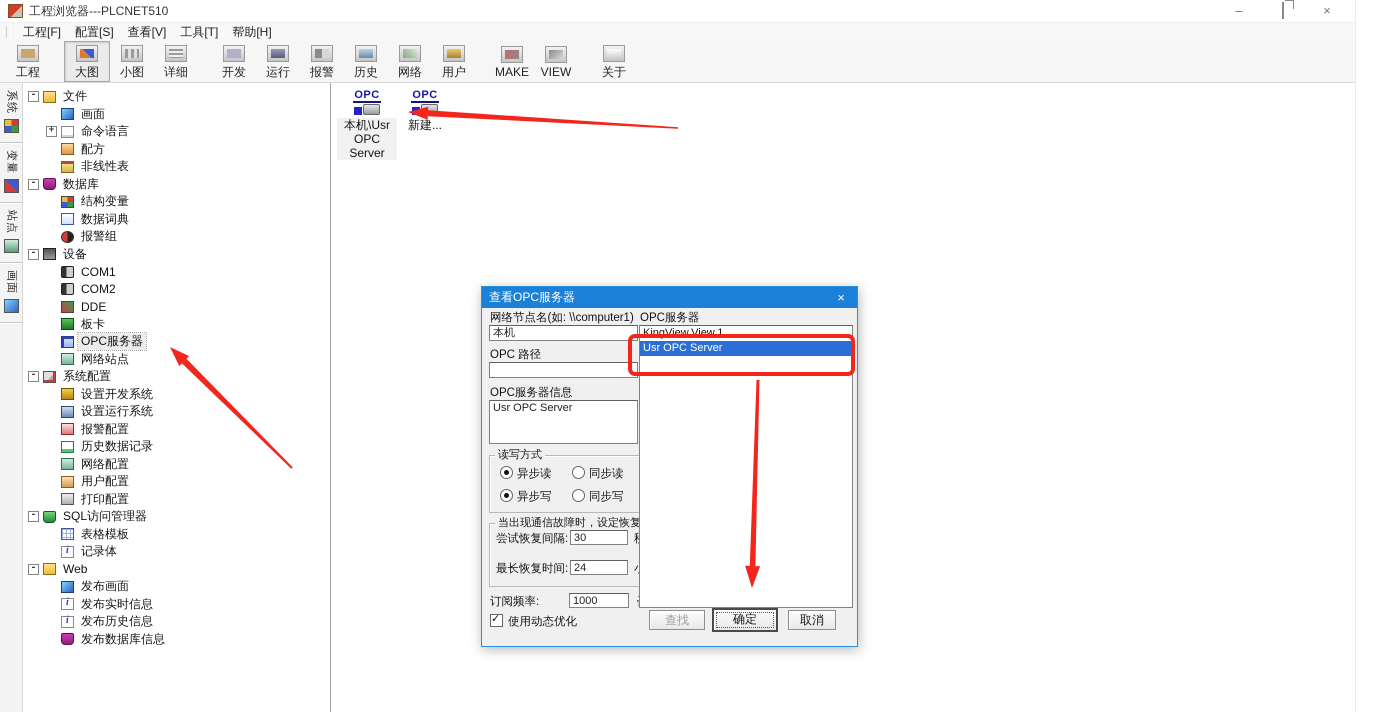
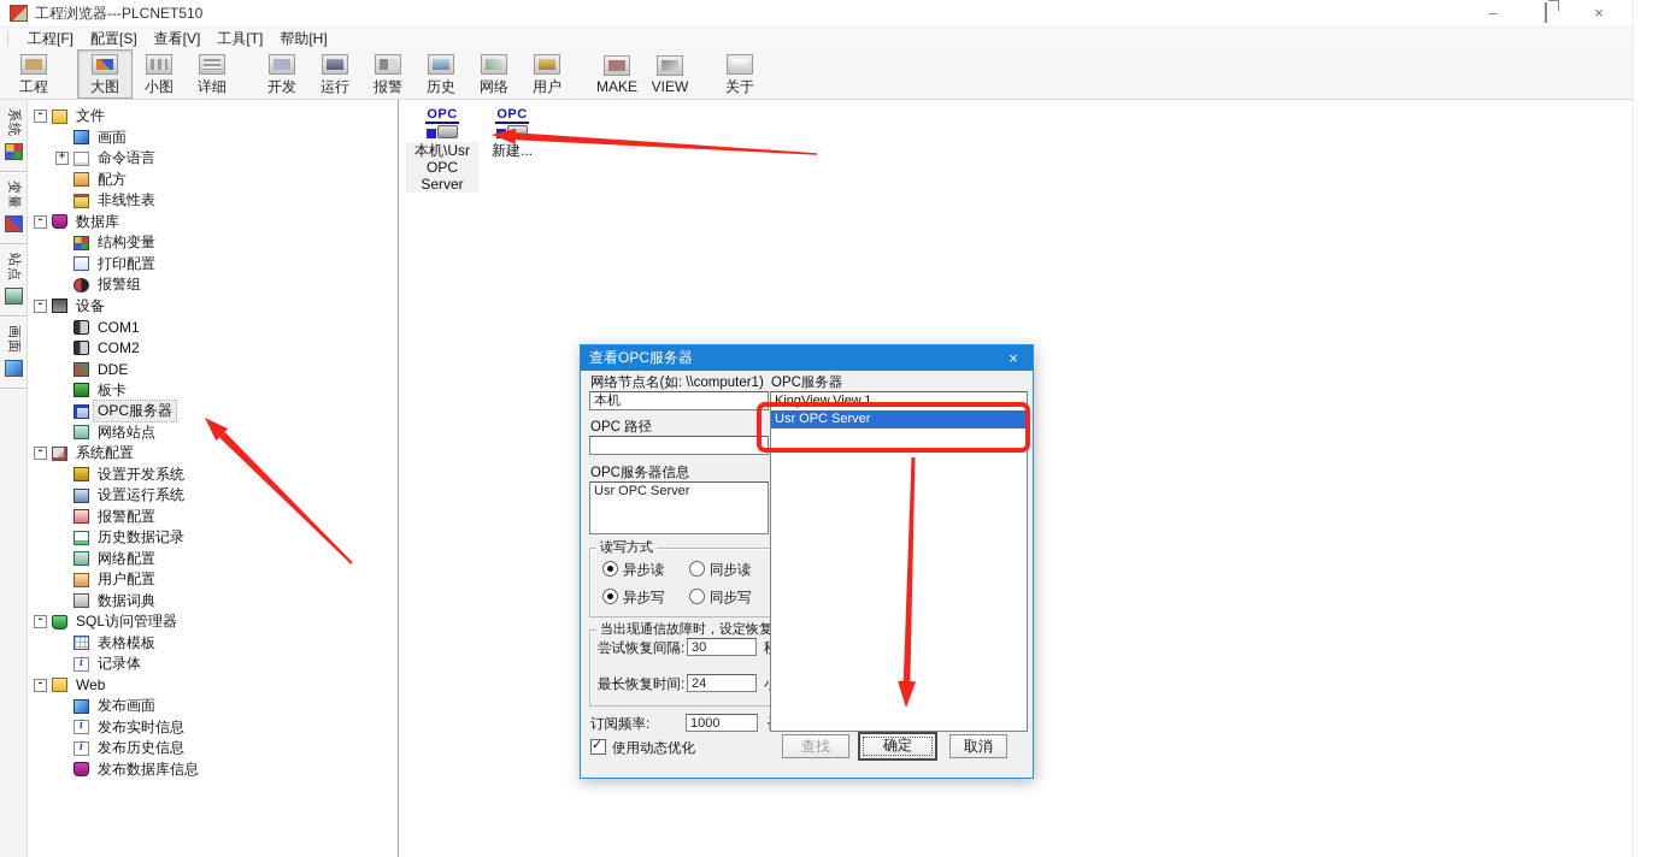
  工程浏览器---PLCNET510
  –
  ×
  工程[F]
  配置[S]
  查看[V]
  工具[T]
  帮助[H]
  工程
  大图
  小图
  详细
  开发
  运行
  报警
  历史
  网络
  用户
  MAKE
  VIEW
  关于
  -
  文件
  画面
  +
  命令语言
  配方
  非线性表
  -
  数据库
  结构变量
- 数据词典
+ 打印配置
  报警组
  -
  设备
  COM1
  COM2
  DDE
  板卡
  OPC服务器
  网络站点
  -
  系统配置
  设置开发系统
  设置运行系统
  报警配置
  历史数据记录
  网络配置
  用户配置
- 打印配置
+ 数据词典
  -
  SQL访问管理器
  表格模板
  记录体
  -
  Web
  发布画面
  发布实时信息
  发布历史信息
  发布数据库信息
  OPC
  本机\Usr
  OPC Server
  OPC
  新建...
  查看OPC服务器
  ×
  网络节点名(如: \\computer1)
  本机
  OPC 路径
  OPC服务器信息
  Usr OPC Server
  读写方式
  异步读
  同步读
  异步写
  同步写
  当出现通信故障时，设定恢复
  尝试恢复间隔:
  30
  最长恢复时间:
  24
  订阅频率:
  1000
  使用动态优化
  OPC服务器
  KingView.View.1
  Usr OPC Server
  查找
  确定
  取消
